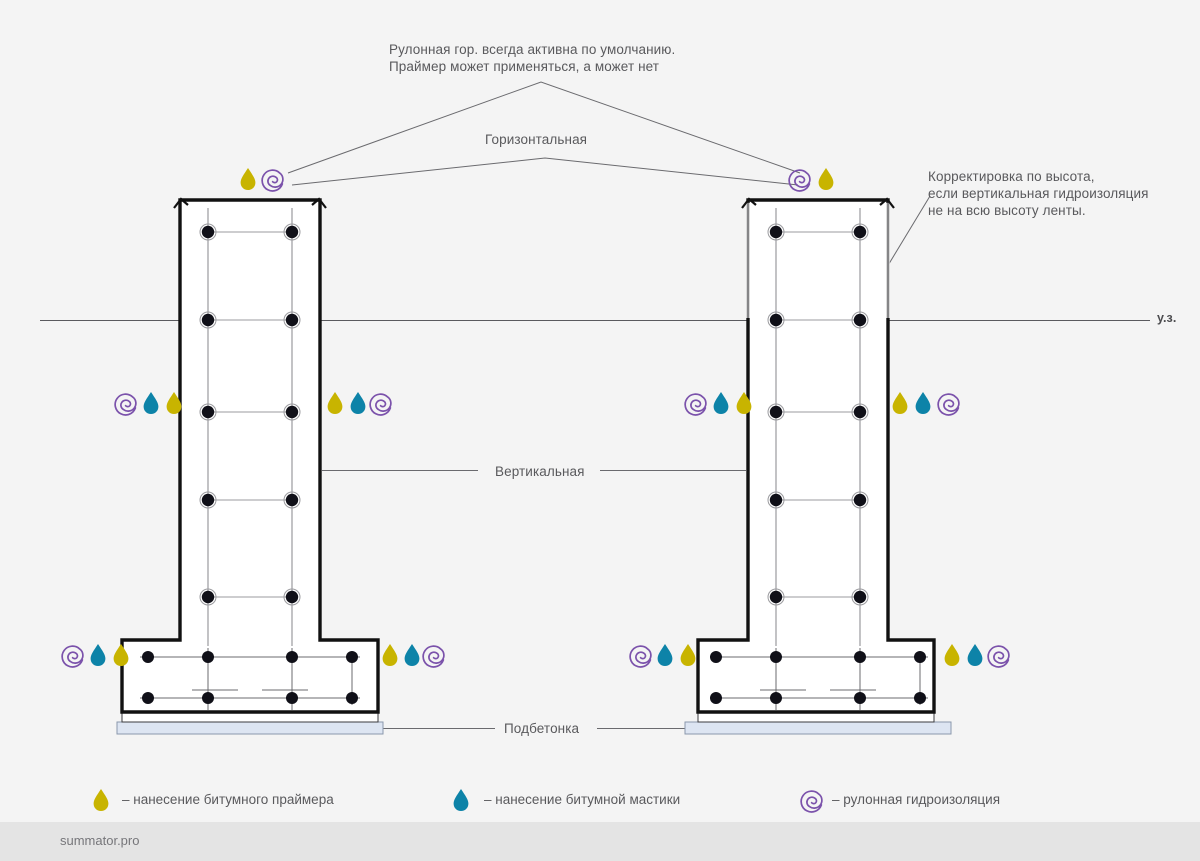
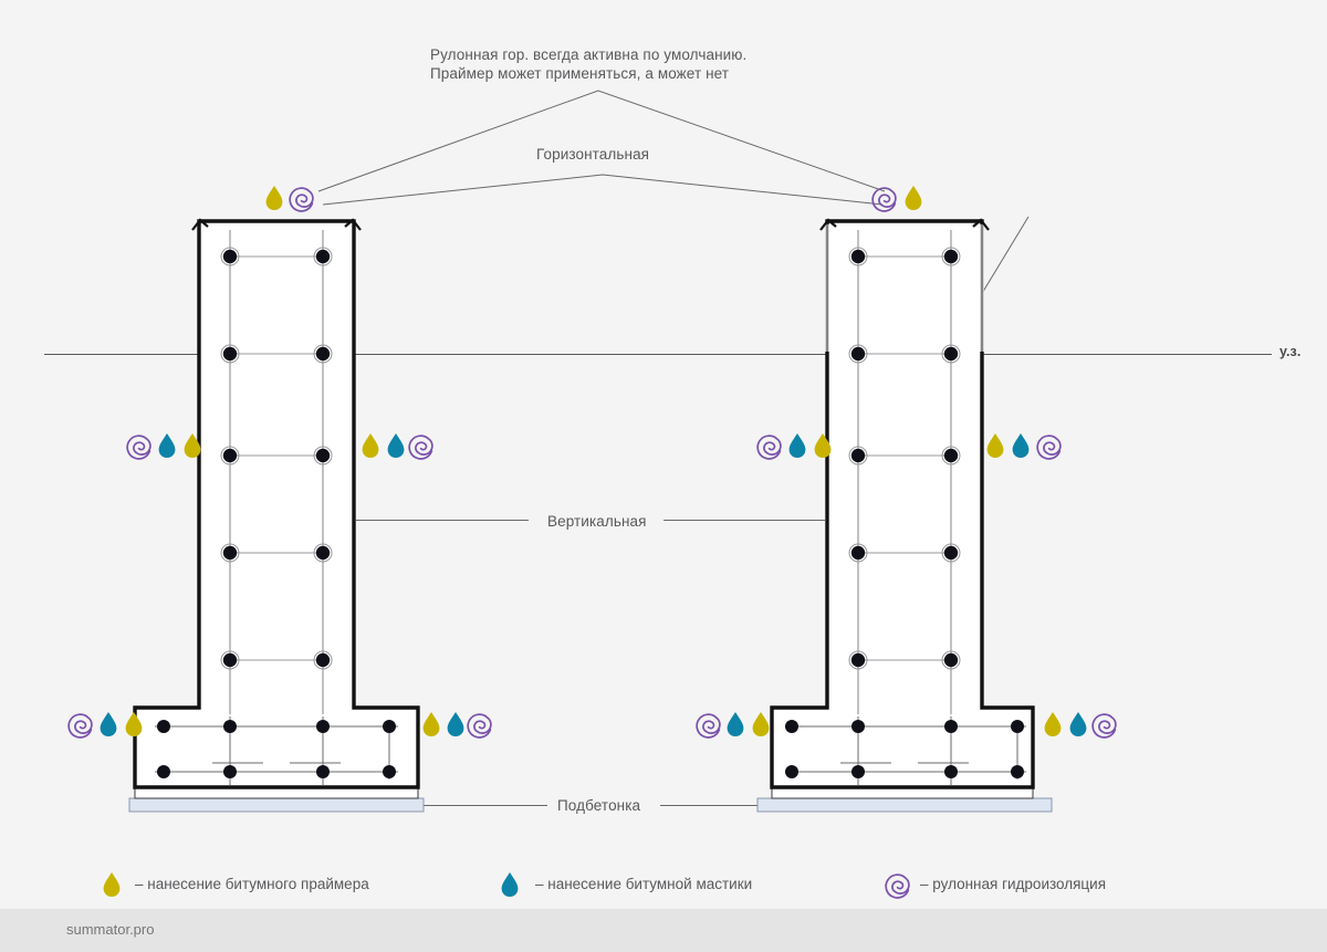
  Рулонная гор. всегда активна по умолчанию.
  Праймер может применяться, а может нет
- Корректировка по высота,
- если вертикальная гидроизоляция
- не на всю высоту ленты.
  Горизонтальная
  Вертикальная
  Подбетонка
  у.з.
  – нанесение битумного праймера
  – нанесение битумной мастики
  – рулонная гидроизоляция
  summator.pro
